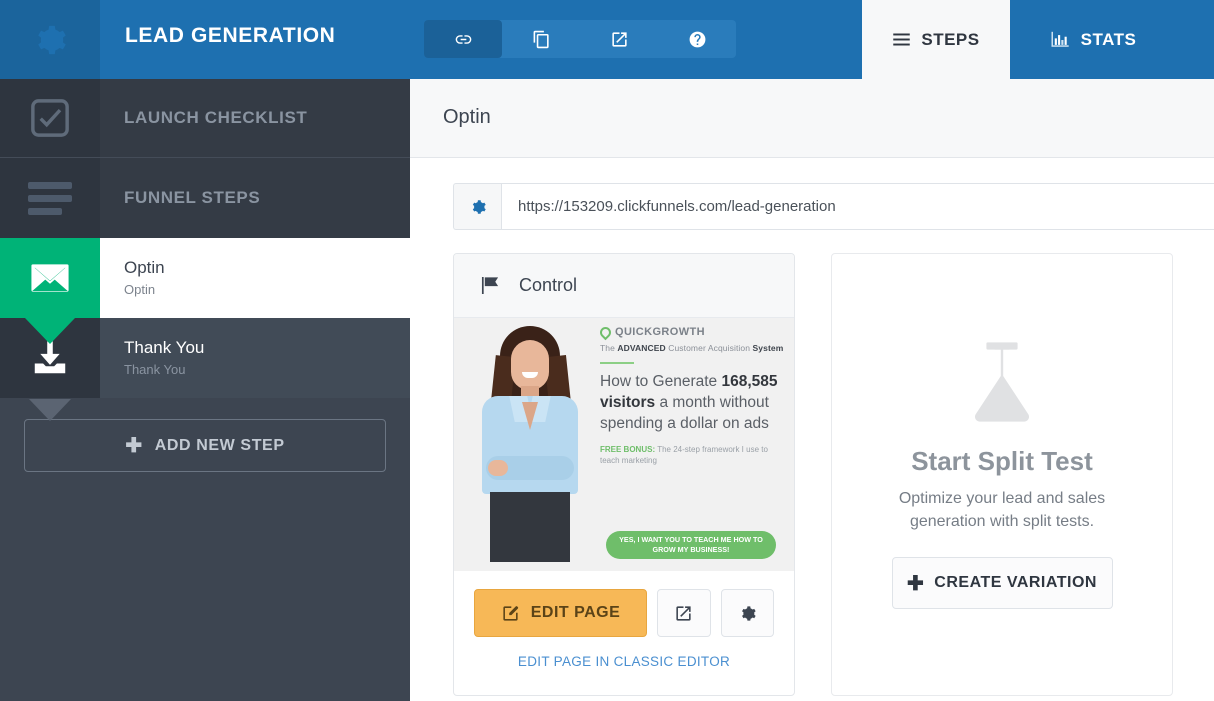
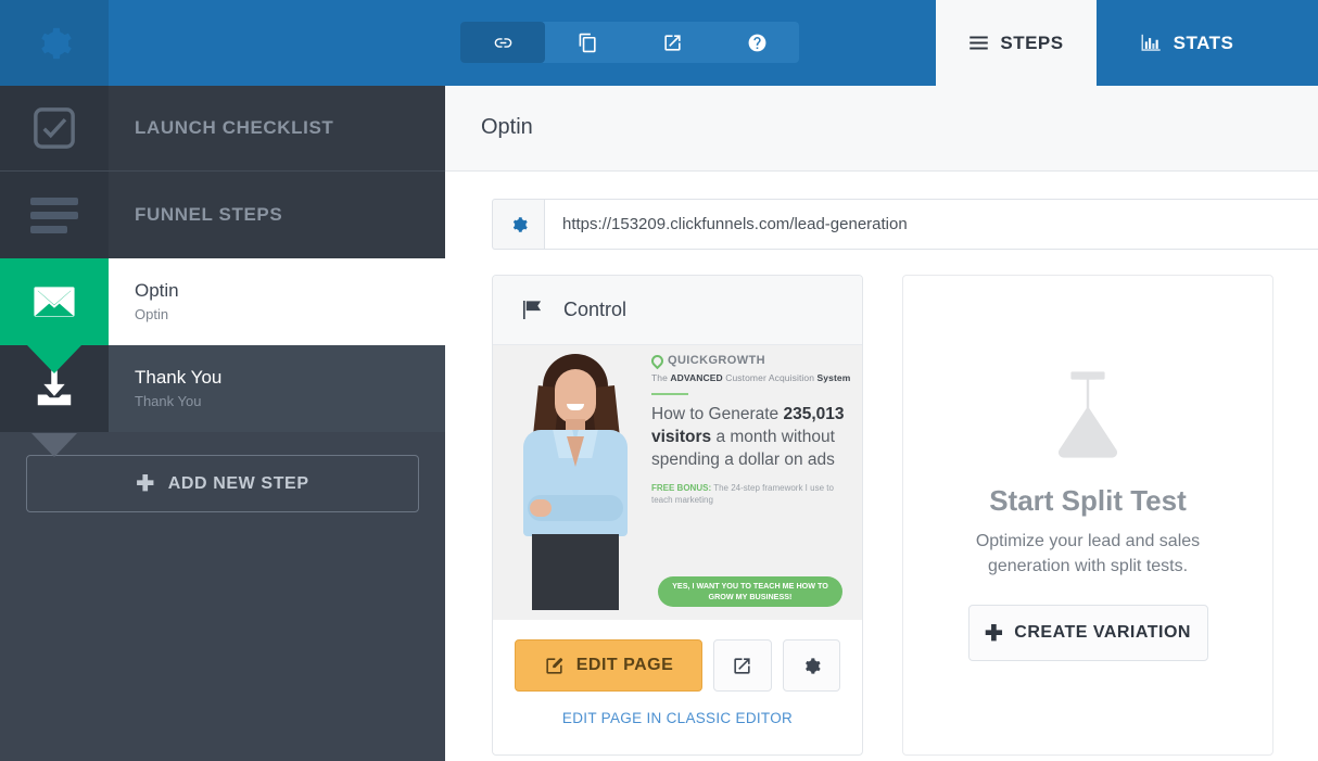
- LEAD GENERATION
  STEPS
  STATS
  LAUNCH CHECKLIST
  FUNNEL STEPS
  Optin
  Optin
  Thank You
  Thank You
  ✚
  ADD NEW STEP
  Optin
  https://153209.clickfunnels.com/lead-generation
  Control
  QUICKGROWTH
  The ADVANCED Customer Acquisition System
- How to Generate 168,585 visitors a month without spending a dollar on ads
+ How to Generate 235,013 visitors a month without spending a dollar on ads
  FREE BONUS: The 24-step framework I use to teach marketing
  YES, I WANT YOU TO TEACH ME HOW TO GROW MY BUSINESS!
  EDIT PAGE
  EDIT PAGE IN CLASSIC EDITOR
  Start Split Test
  Optimize your lead and sales generation with split tests.
  ✚
  CREATE VARIATION
